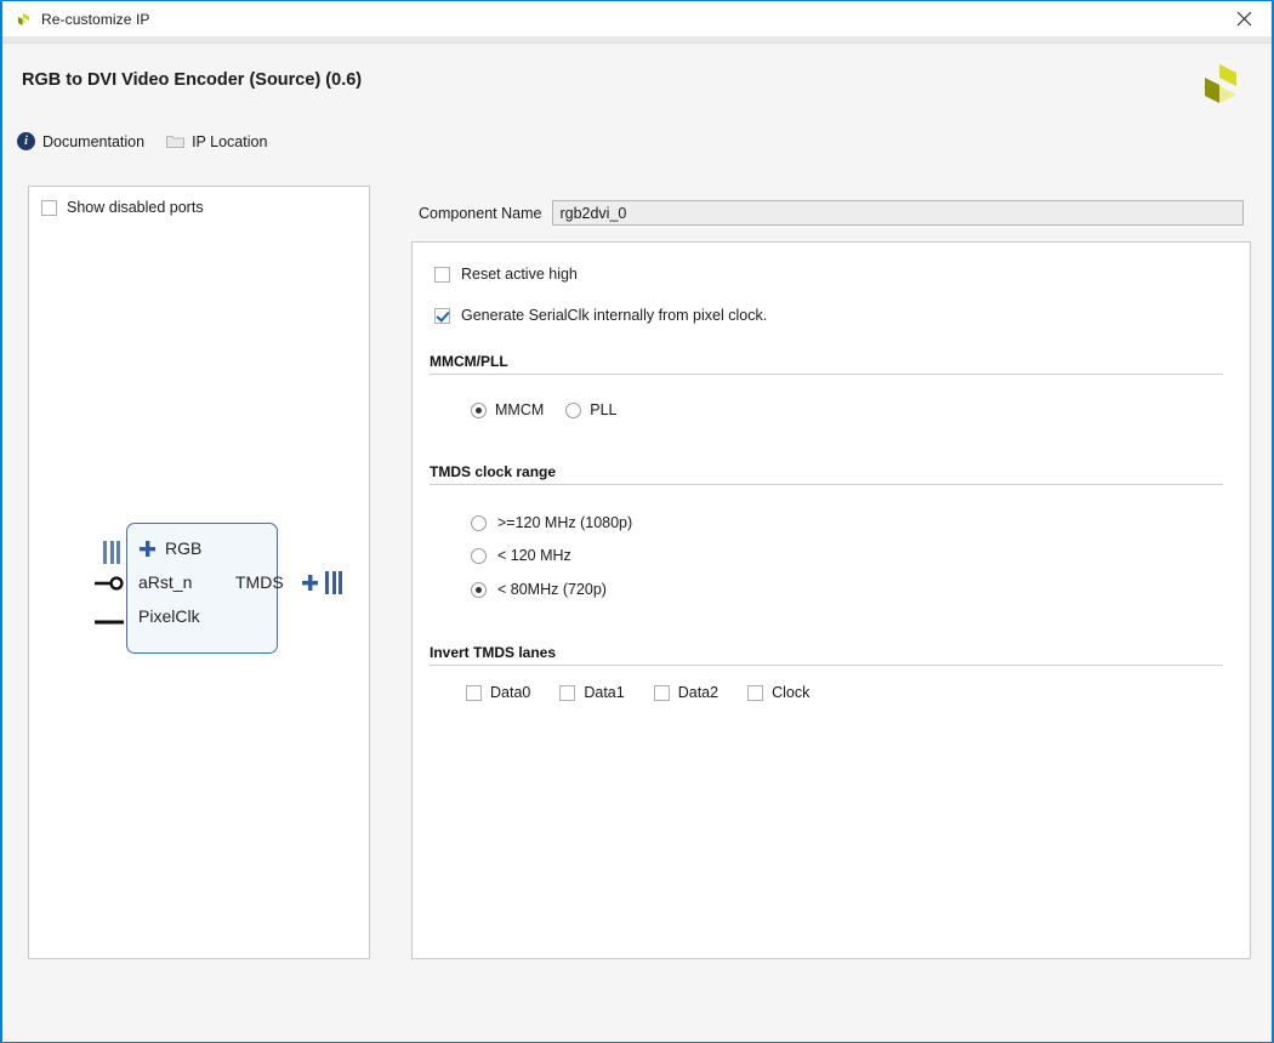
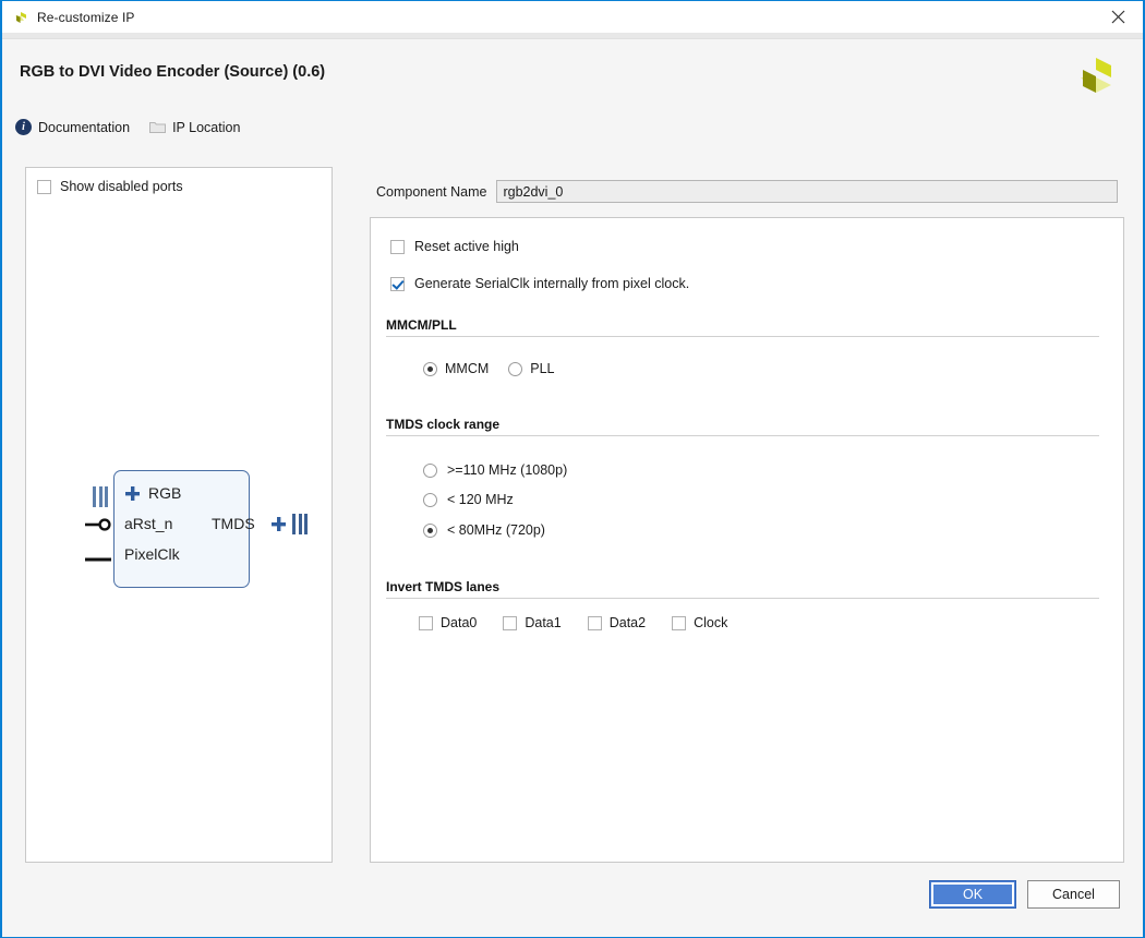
  Re-customize IP
  RGB to DVI Video Encoder (Source) (0.6)
  i
  Documentation
  IP Location
  Show disabled ports
  RGB
  aRst_n
  PixelClk
  TMDS
  Component Name
  rgb2dvi_0
  Reset active high
  Generate SerialClk internally from pixel clock.
  MMCM/PLL
  MMCM
  PLL
  TMDS clock range
- >=120 MHz (1080p)
+ >=110 MHz (1080p)
  < 120 MHz
  < 80MHz (720p)
  Invert TMDS lanes
  Data0
  Data1
  Data2
  Clock
+ OK
+ Cancel
